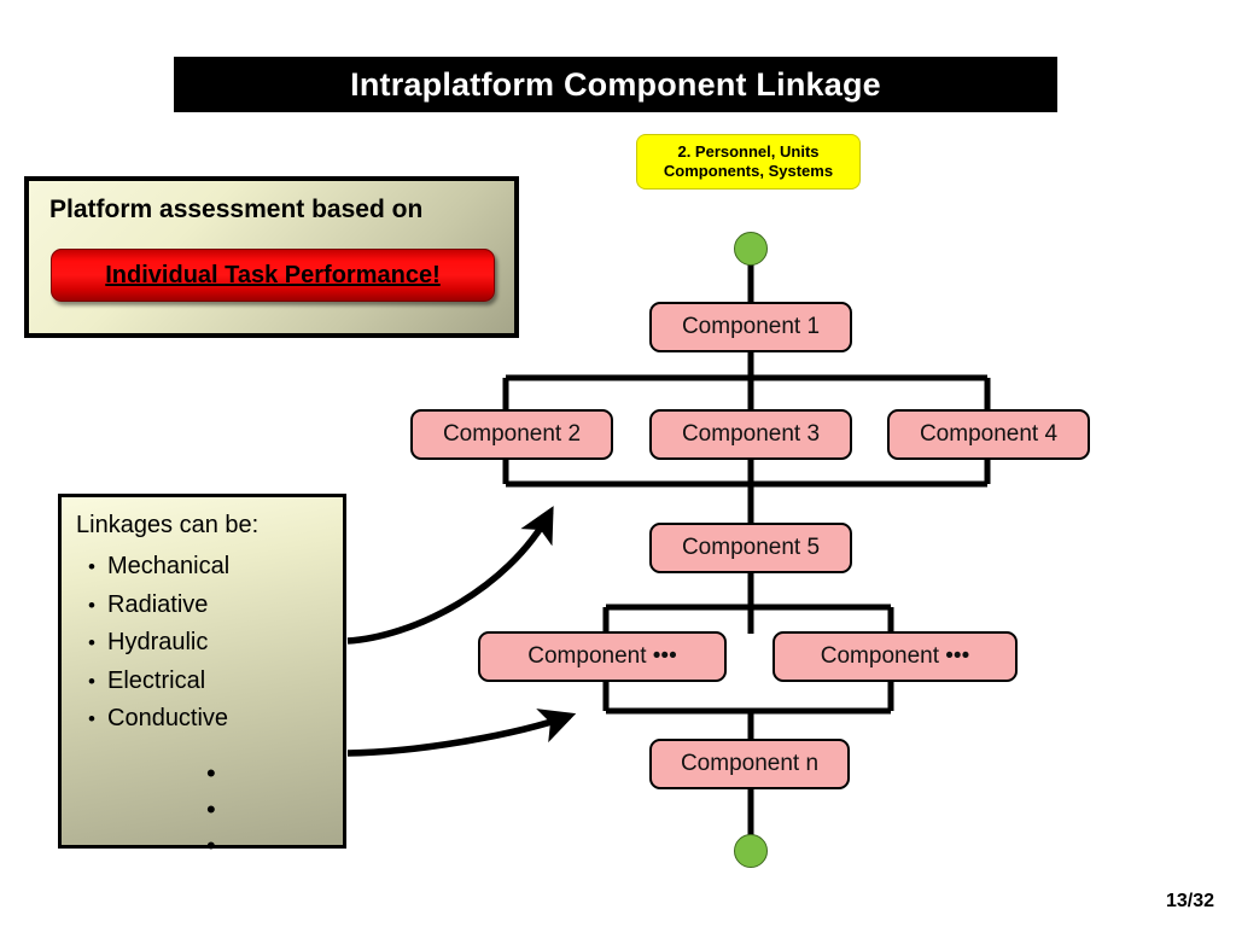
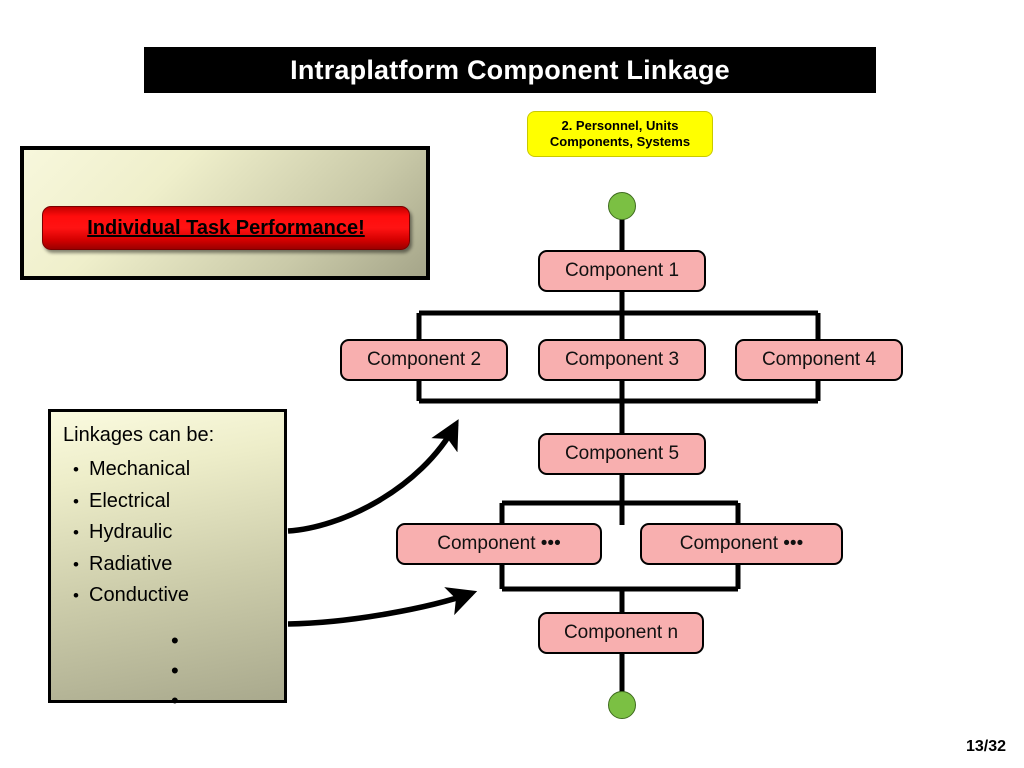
  Intraplatform Component Linkage
  2. Personnel, Units
  Components, Systems
- Platform assessment based on
  Individual Task Performance!
  Linkages can be:
  • Mechanical
- • Radiative
+ • Electrical
  • Hydraulic
- • Electrical
+ • Radiative
  • Conductive
  •
  •
  •
  Component 1
  Component 2
  Component 3
  Component 4
  Component 5
  Component •••
  Component •••
  Component n
  13/32
